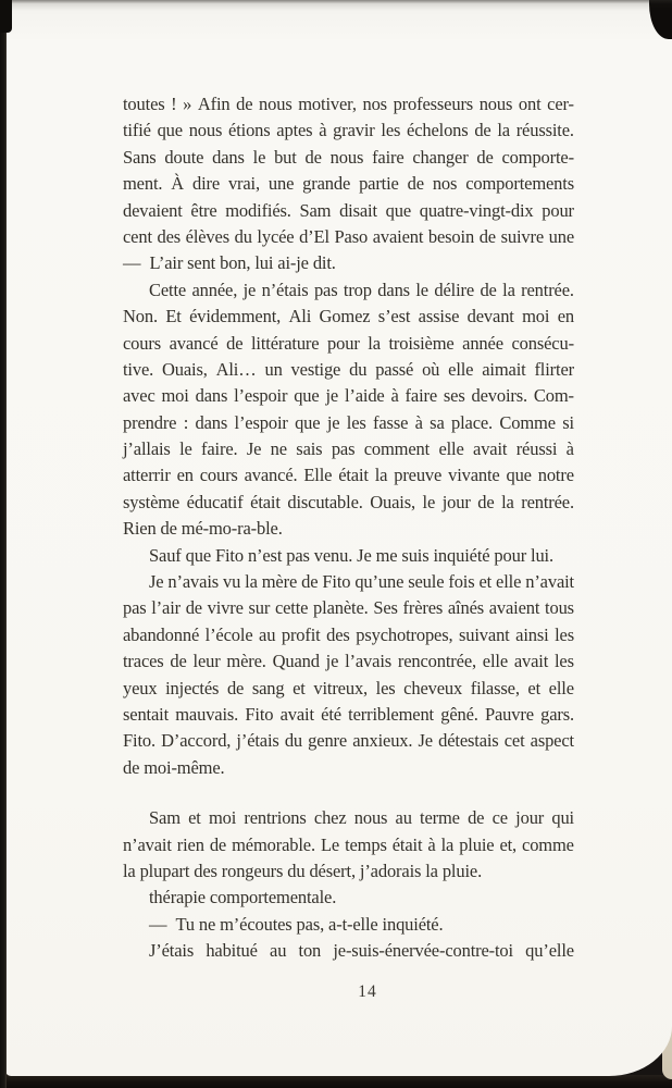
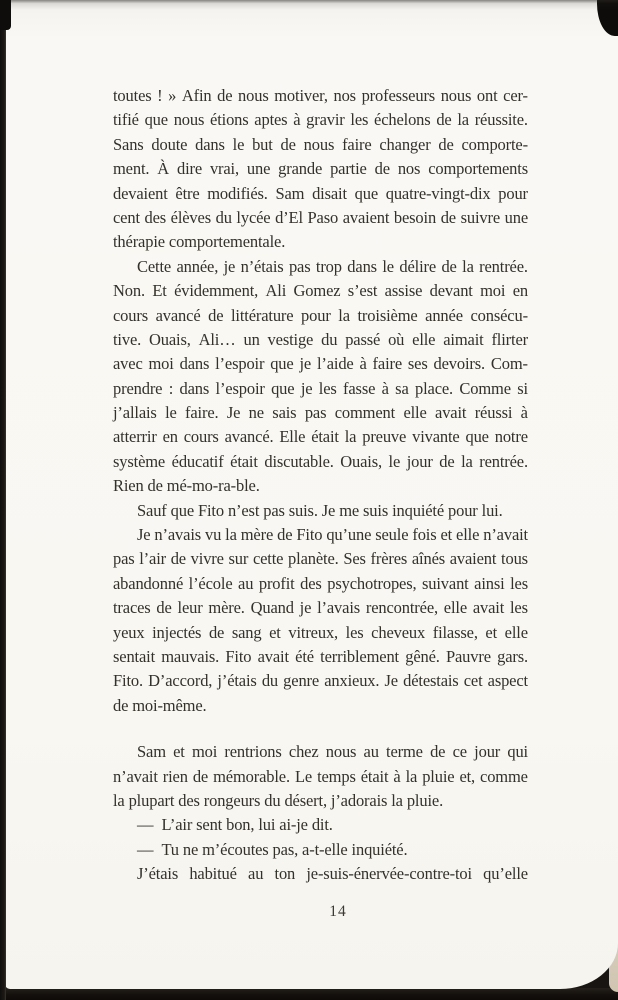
  toutes
  !
  »
  Afin
  de
  nous
  motiver,
  nos
  professeurs
  nous
  ont
  cer-
  tifié
  que
  nous
  étions
  aptes
  à
  gravir
  les
  échelons
  de
  la
  réussite.
  Sans
  doute
  dans
  le
  but
  de
  nous
  faire
  changer
  de
  comporte-
  ment.
  À
  dire
  vrai,
  une
  grande
  partie
  de
  nos
  comportements
  devaient
  être
  modifiés.
  Sam
  disait
  que
  quatre-vingt-dix
  pour
  cent
  des
  élèves
  du
  lycée
  d’El
  Paso
  avaient
  besoin
  de
  suivre
  une
- — L’air sent bon, lui ai-je dit.
+ thérapie comportementale.
  Cette
  année,
  je
  n’étais
  pas
  trop
  dans
  le
  délire
  de
  la
  rentrée.
  Non.
  Et
  évidemment,
  Ali
  Gomez
  s’est
  assise
  devant
  moi
  en
  cours
  avancé
  de
  littérature
  pour
  la
  troisième
  année
  consécu-
  tive.
  Ouais,
  Ali…
  un
  vestige
  du
  passé
  où
  elle
  aimait
  flirter
  avec
  moi
  dans
  l’espoir
  que
  je
  l’aide
  à
  faire
  ses
  devoirs.
  Com-
  prendre
  :
  dans
  l’espoir
  que
  je
  les
  fasse
  à
  sa
  place.
  Comme
  si
  j’allais
  le
  faire.
  Je
  ne
  sais
  pas
  comment
  elle
  avait
  réussi
  à
  atterrir
  en
  cours
  avancé.
  Elle
  était
  la
  preuve
  vivante
  que
  notre
  système
  éducatif
  était
  discutable.
  Ouais,
  le
  jour
  de
  la
  rentrée.
  Rien de mé-mo-ra-ble.
- Sauf que Fito n’est pas venu. Je me suis inquiété pour lui.
+ Sauf que Fito n’est pas suis. Je me suis inquiété pour lui.
  Je
  n’avais
  vu
  la
  mère
  de
  Fito
  qu’une
  seule
  fois
  et
  elle
  n’avait
  pas
  l’air
  de
  vivre
  sur
  cette
  planète.
  Ses
  frères
  aînés
  avaient
  tous
  abandonné
  l’école
  au
  profit
  des
  psychotropes,
  suivant
  ainsi
  les
  traces
  de
  leur
  mère.
  Quand
  je
  l’avais
  rencontrée,
  elle
  avait
  les
  yeux
  injectés
  de
  sang
  et
  vitreux,
  les
  cheveux
  filasse,
  et
  elle
  sentait
  mauvais.
  Fito
  avait
  été
  terriblement
  gêné.
  Pauvre
  gars.
  Fito.
  D’accord,
  j’étais
  du
  genre
  anxieux.
  Je
  détestais
  cet
  aspect
  de moi-même.
  Sam
  et
  moi
  rentrions
  chez
  nous
  au
  terme
  de
  ce
  jour
  qui
  n’avait
  rien
  de
  mémorable.
  Le
  temps
  était
  à
  la
  pluie
  et,
  comme
  la plupart des rongeurs du désert, j’adorais la pluie.
- thérapie comportementale.
+ — L’air sent bon, lui ai-je dit.
  — Tu ne m’écoutes pas, a-t-elle inquiété.
  J’étais
  habitué
  au
  ton
  je-suis-énervée-contre-toi
  qu’elle
  14
